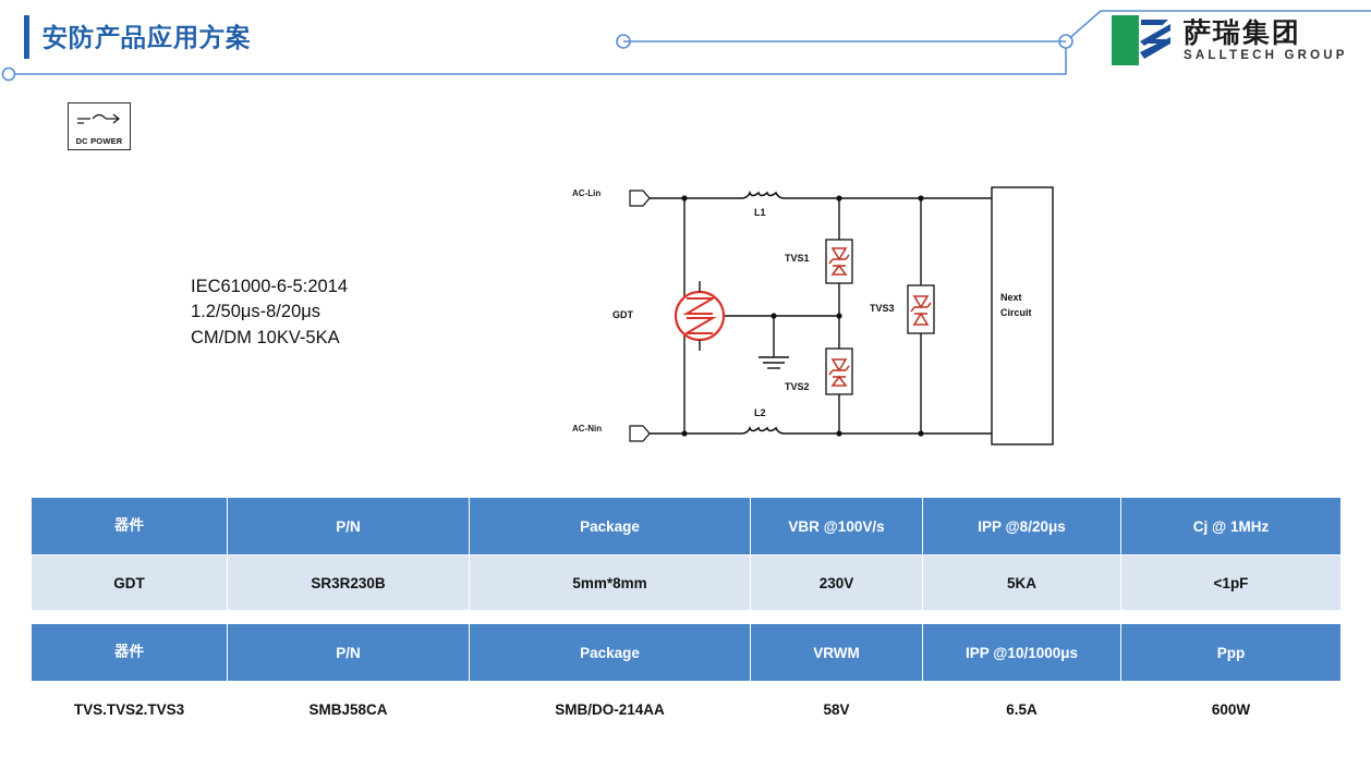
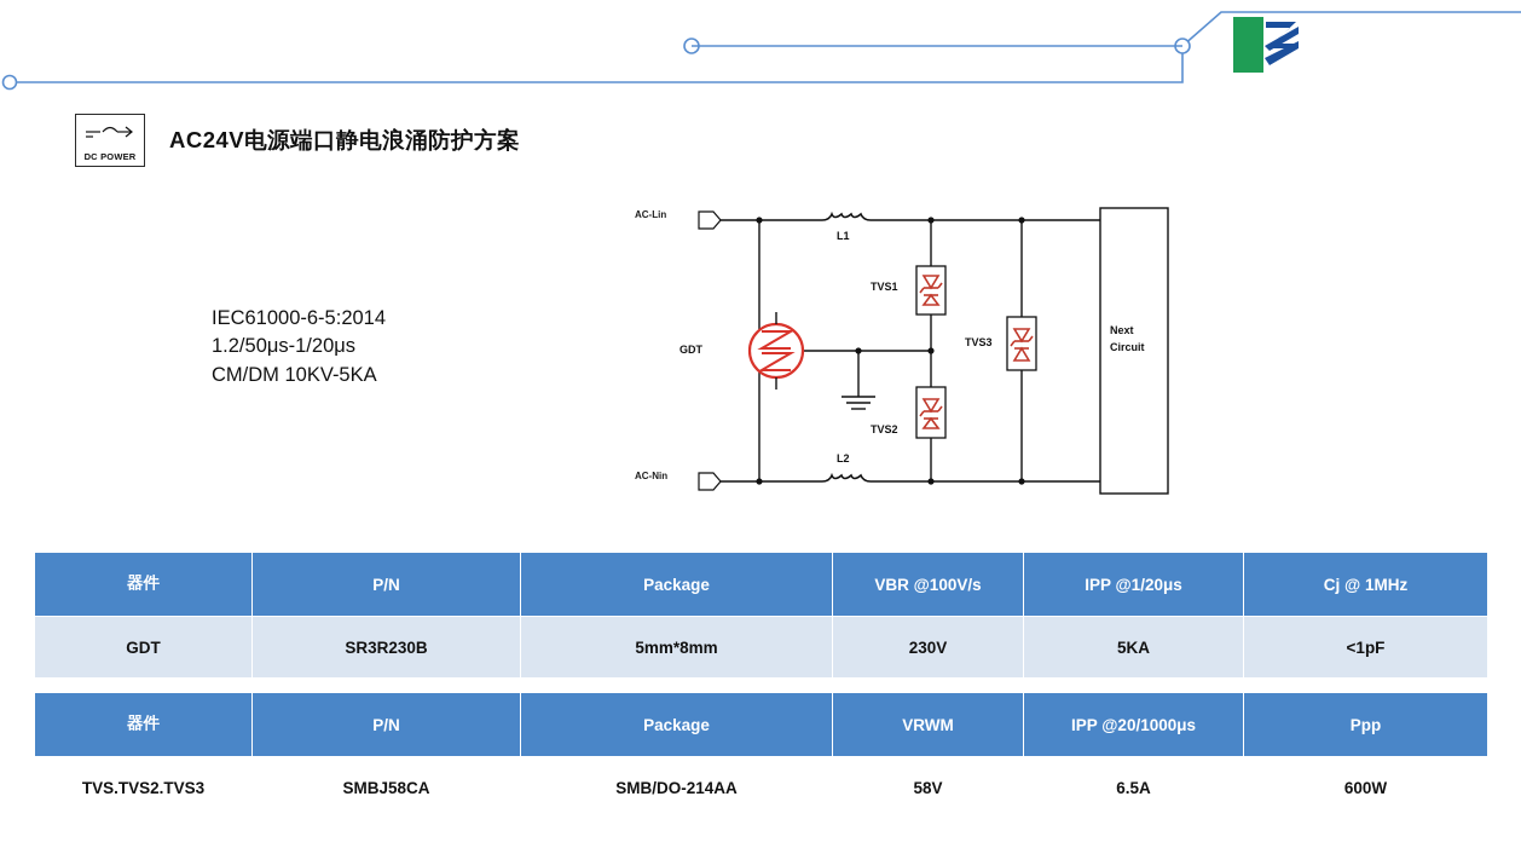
- 安防产品应用方案
- 萨瑞集团
- SALLTECH GROUP
  DC POWER
+ AC24V电源端口静电浪涌防护方案
  IEC61000-6-5:2014
- 1.2/50μs-8/20μs
+ 1.2/50μs-1/20μs
  CM/DM 10KV-5KA
  AC-Lin
  AC-Nin
  L1
  L2
  GDT
  TVS1
  TVS2
  TVS3
  Next
  Circuit
- 器件	P/N	Package	VBR @100V/s	IPP @8/20μs	Cj @ 1MHz
+ 器件	P/N	Package	VBR @100V/s	IPP @1/20μs	Cj @ 1MHz
  GDT	SR3R230B	5mm*8mm	230V	5KA	<1pF
- 器件	P/N	Package	VRWM	IPP @10/1000μs	Ppp
+ 器件	P/N	Package	VRWM	IPP @20/1000μs	Ppp
  TVS.TVS2.TVS3	SMBJ58CA	SMB/DO-214AA	58V	6.5A	600W
